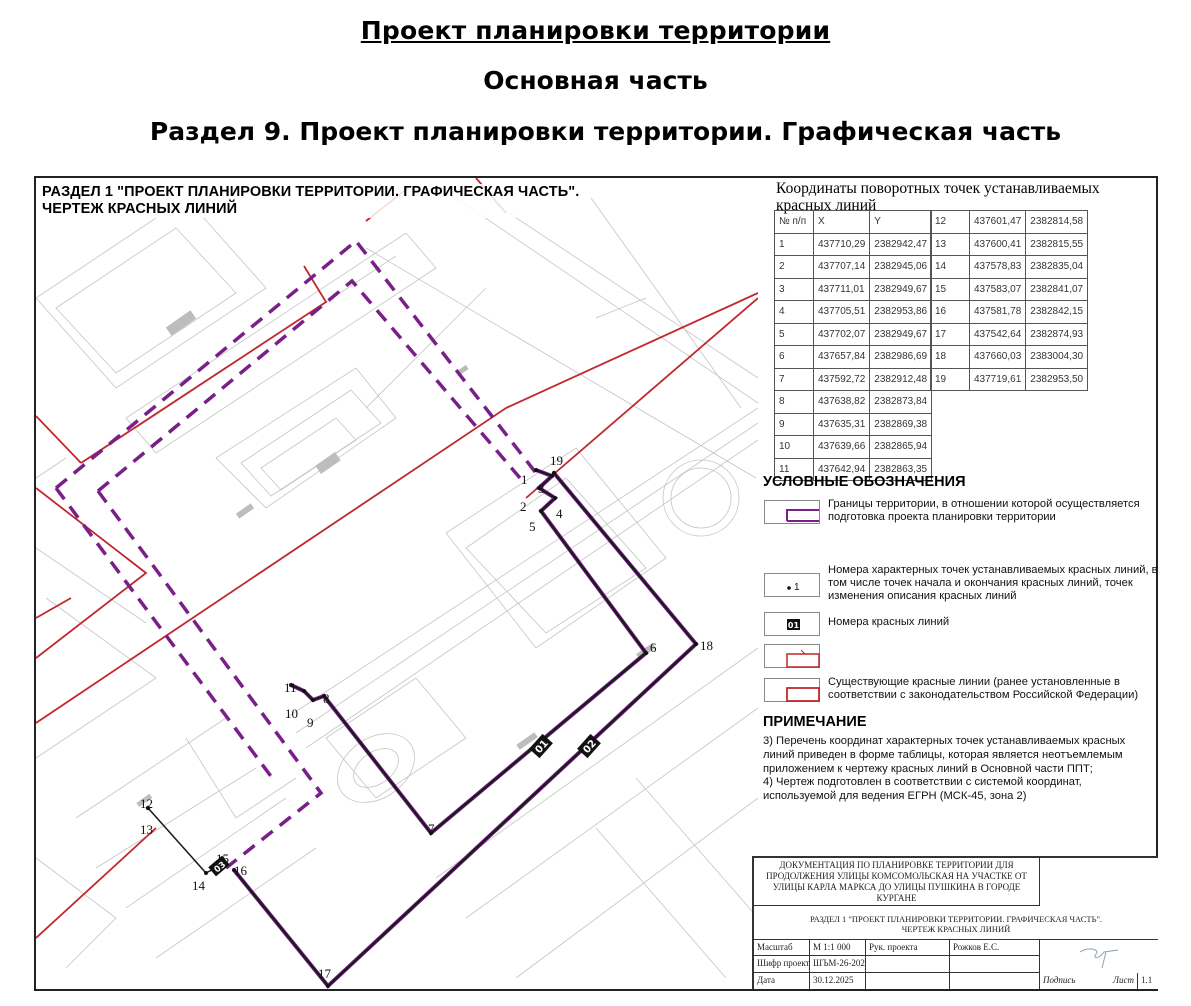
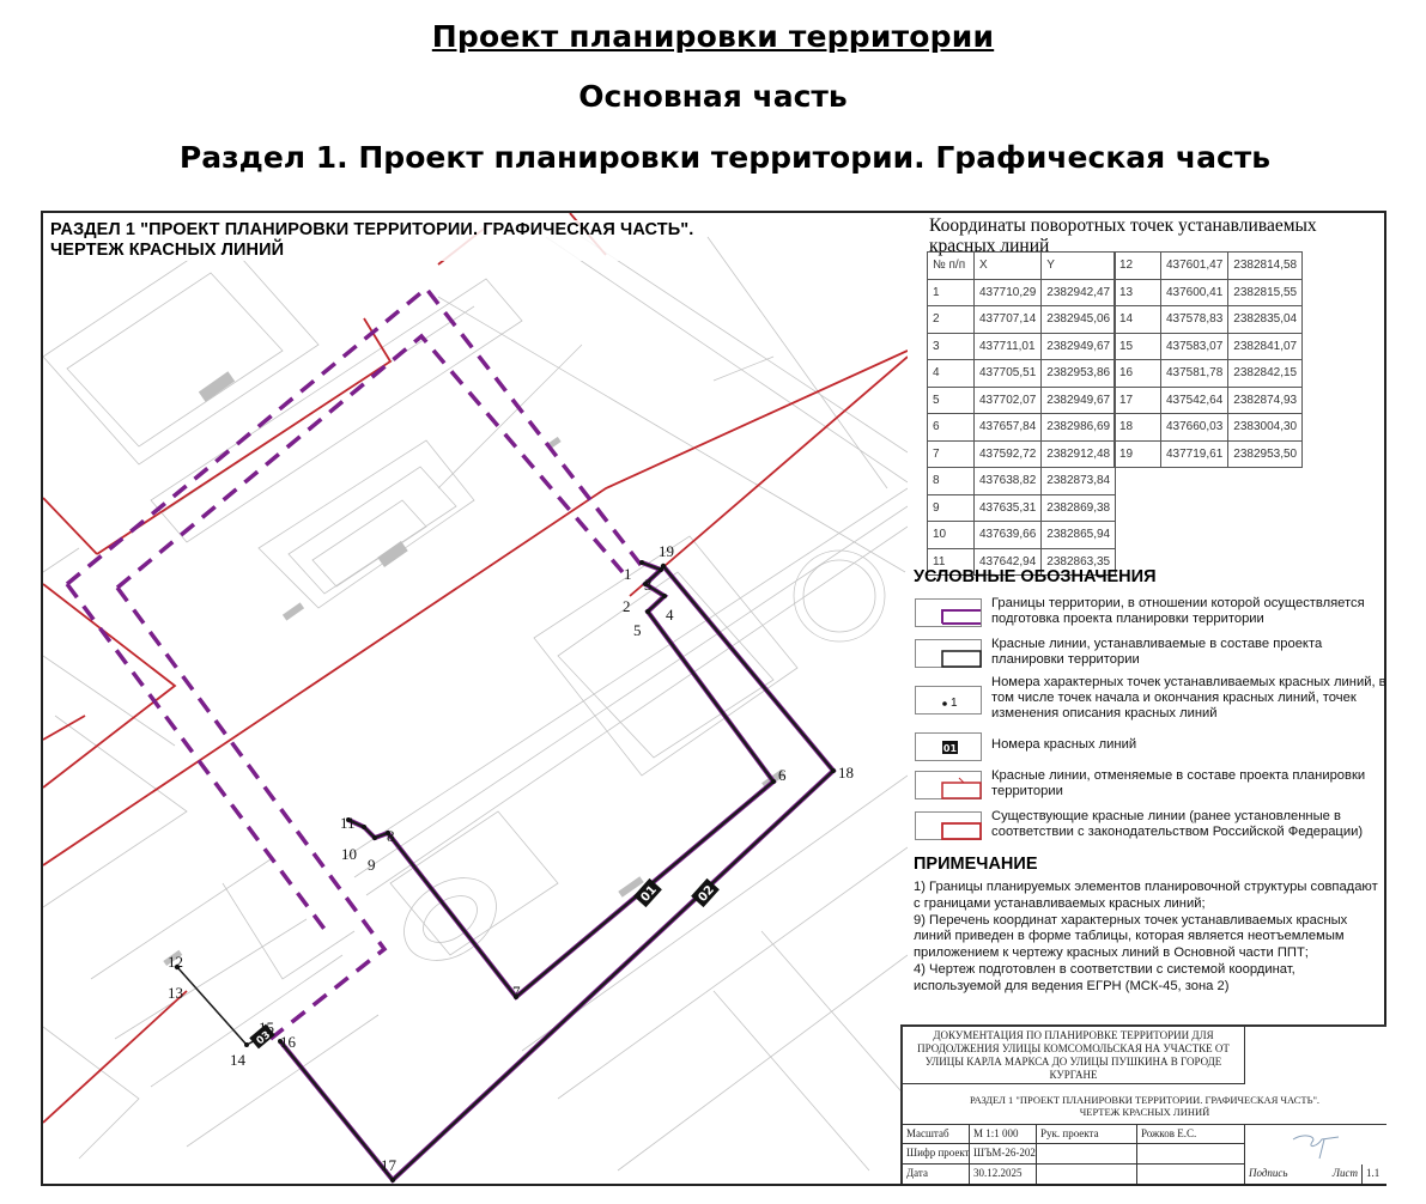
  Проект планировки территории
  Основная часть
- Раздел 9. Проект планировки территории. Графическая часть
+ Раздел 1. Проект планировки территории. Графическая часть
  1
  2
  3
  4
  5
  6
  7
  8
  9
  10
  11
  12
  13
  14
  16
  17
  18
  19
  РАЗДЕЛ 1 "ПРОЕКТ ПЛАНИРОВКИ ТЕРРИТОРИИ. ГРАФИЧЕСКАЯ ЧАСТЬ".
  ЧЕРТЕЖ КРАСНЫХ ЛИНИЙ
  Координаты поворотных точек устанавливаемых красных линий
  № п/п	X	Y
  1	437710,29	2382942,47
  2	437707,14	2382945,06
  3	437711,01	2382949,67
  4	437705,51	2382953,86
  5	437702,07	2382949,67
  6	437657,84	2382986,69
  7	437592,72	2382912,48
  8	437638,82	2382873,84
  9	437635,31	2382869,38
  10	437639,66	2382865,94
  11	437642,94	2382863,35
  12	437601,47	2382814,58
  13	437600,41	2382815,55
  14	437578,83	2382835,04
  15	437583,07	2382841,07
  16	437581,78	2382842,15
  17	437542,64	2382874,93
  18	437660,03	2383004,30
  19	437719,61	2382953,50
  УСЛОВНЫЕ ОБОЗНАЧЕНИЯ
  Границы территории, в отношении которой осуществляется подготовка проекта планировки территории
+ Красные линии, устанавливаемые в составе проекта планировки территории
  1
  Номера характерных точек устанавливаемых красных линий, в том числе точек начала и окончания красных линий, точек изменения описания красных линий
  01
  Номера красных линий
+ Красные линии, отменяемые в составе проекта планировки территории
  Существующие красные линии (ранее установленные в соответствии с законодательством Российской Федерации)
  ПРИМЕЧАНИЕ
+ 1) Границы планируемых элементов планировочной структуры совпадают с границами устанавливаемых красных линий;
- 3) Перечень координат характерных точек устанавливаемых красных линий приведен в форме таблицы, которая является неотъемлемым приложением к чертежу красных линий в Основной части ППТ;
+ 9) Перечень координат характерных точек устанавливаемых красных линий приведен в форме таблицы, которая является неотъемлемым приложением к чертежу красных линий в Основной части ППТ;
  4) Чертеж подготовлен в соответствии с системой координат, используемой для ведения ЕГРН (МСК-45, зона 2)
  ДОКУМЕНТАЦИЯ ПО ПЛАНИРОВКЕ ТЕРРИТОРИИ ДЛЯ ПРОДОЛЖЕНИЯ УЛИЦЫ КОМСОМОЛЬСКАЯ НА УЧАСТКЕ ОТ УЛИЦЫ КАРЛА МАРКСА ДО УЛИЦЫ ПУШКИНА В ГОРОДЕ КУРГАНЕ
  РАЗДЕЛ 1 "ПРОЕКТ ПЛАНИРОВКИ ТЕРРИТОРИИ. ГРАФИЧЕСКАЯ ЧАСТЬ".
  ЧЕРТЕЖ КРАСНЫХ ЛИНИЙ
  Масштаб
  М 1:1 000
  Рук. проекта
  Рожков Е.С.
  Шифр проект
  ШЪМ-26-202
  Дата
  30.12.2025
  Подпись
  Лист
  1.1
